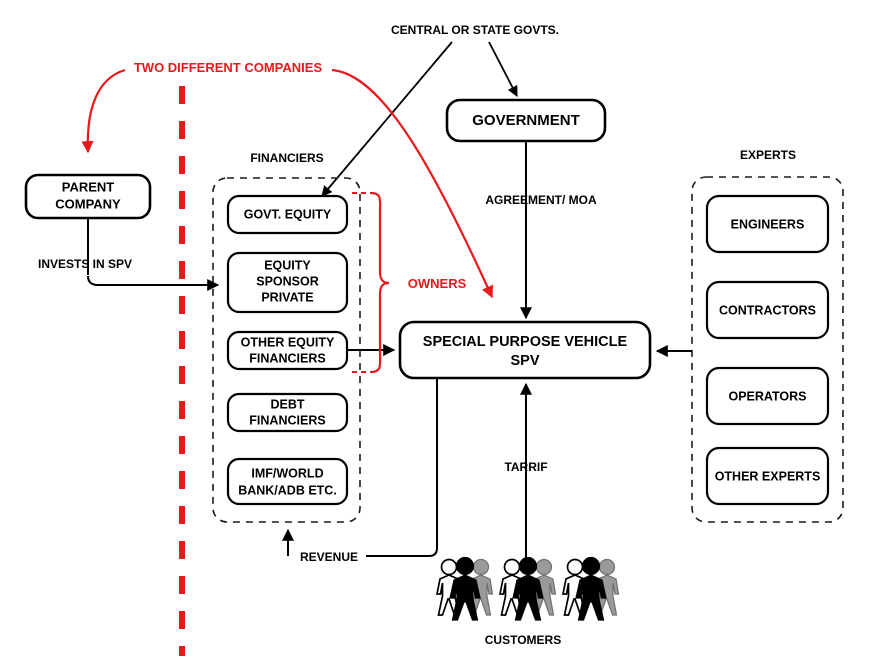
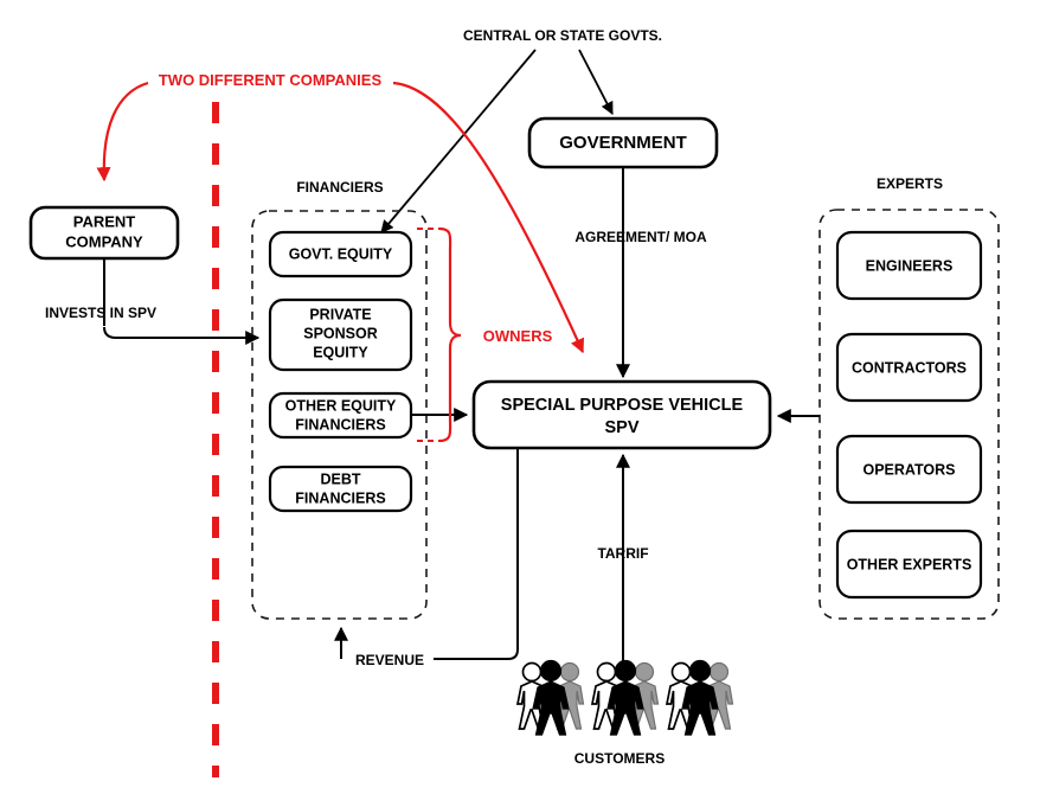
  CENTRAL OR STATE GOVTS.
  TWO DIFFERENT COMPANIES
  PARENT
  COMPANY
  INVESTS IN SPV
  FINANCIERS
  GOVT. EQUITY
- EQUITY
+ PRIVATE
  SPONSOR
- PRIVATE
+ EQUITY
  OTHER EQUITY
  FINANCIERS
  DEBT
  FINANCIERS
- IMF/WORLD
- BANK/ADB ETC.
  OWNERS
  GOVERNMENT
  AGREEMENT/ MOA
  SPECIAL PURPOSE VEHICLE
  SPV
  EXPERTS
  ENGINEERS
  CONTRACTORS
  OPERATORS
  OTHER EXPERTS
  REVENUE
  TARRIF
  CUSTOMERS
